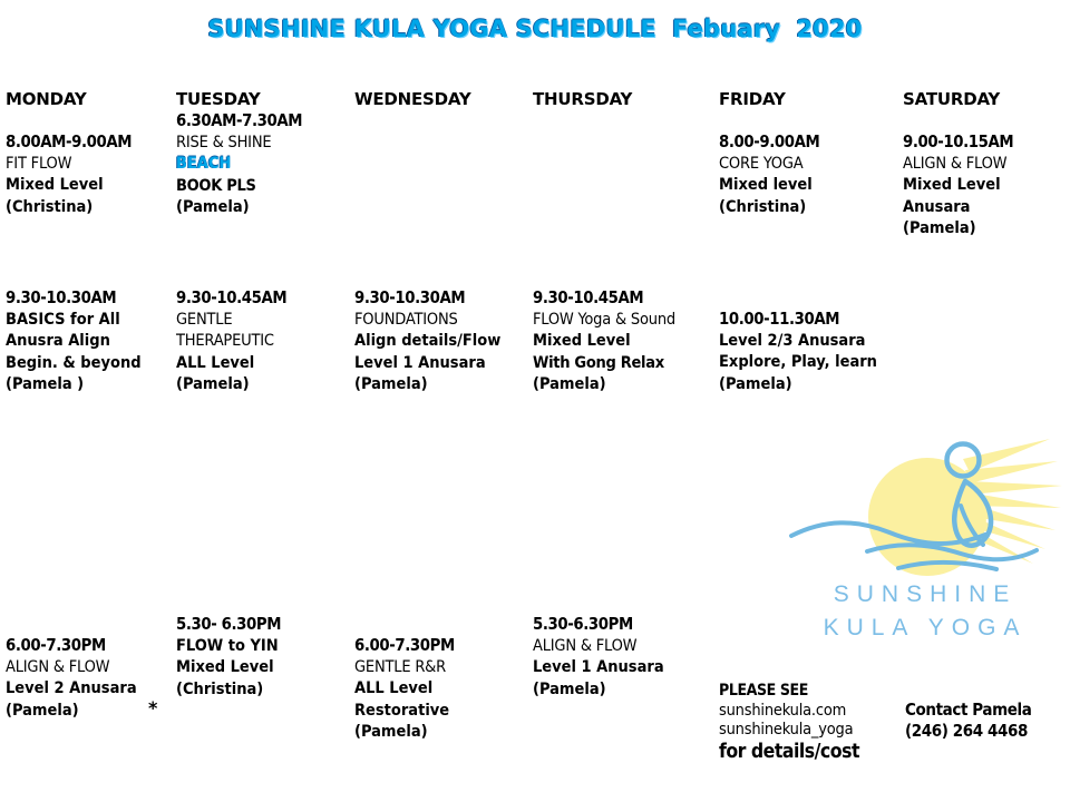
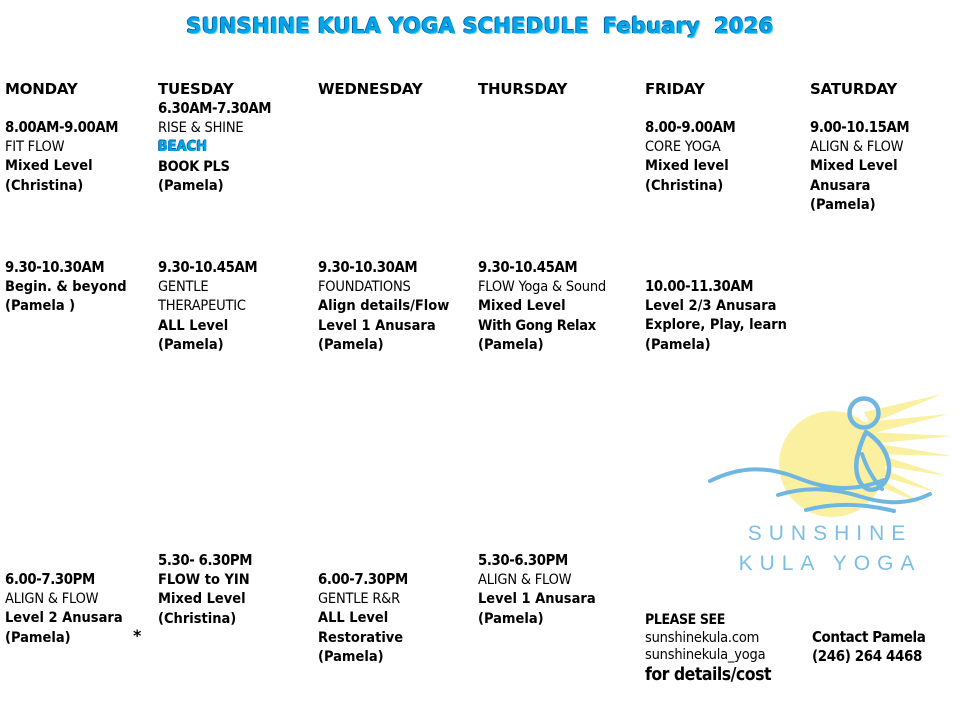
- SUNSHINE KULA YOGA SCHEDULE Febuary 2020
+ SUNSHINE KULA YOGA SCHEDULE Febuary 2026
  MONDAY
  TUESDAY
  WEDNESDAY
  THURSDAY
  FRIDAY
  SATURDAY
  8.00AM-9.00AM
  FIT FLOW
  Mixed Level
  (Christina)
  6.30AM-7.30AM
  RISE & SHINE
  BEACH
  BOOK PLS
  (Pamela)
  8.00-9.00AM
  CORE YOGA
  Mixed level
  (Christina)
  9.00-10.15AM
  ALIGN & FLOW
  Mixed Level
  Anusara
  (Pamela)
  9.30-10.30AM
- BASICS for All
- Anusra Align
  Begin. & beyond
  (Pamela )
  9.30-10.45AM
  GENTLE
  THERAPEUTIC
  ALL Level
  (Pamela)
  9.30-10.30AM
  FOUNDATIONS
  Align details/Flow
  Level 1 Anusara
  (Pamela)
  9.30-10.45AM
  FLOW Yoga & Sound
  Mixed Level
  With Gong Relax
  (Pamela)
  10.00-11.30AM
  Level 2/3 Anusara
  Explore, Play, learn
  (Pamela)
  *
  6.00-7.30PM
  ALIGN & FLOW
  Level 2 Anusara
  (Pamela)
  5.30- 6.30PM
  FLOW to YIN
  Mixed Level
  (Christina)
  6.00-7.30PM
  GENTLE R&R
  ALL Level
  Restorative
  (Pamela)
  5.30-6.30PM
  ALIGN & FLOW
  Level 1 Anusara
  (Pamela)
  PLEASE SEE
  sunshinekula.com
  sunshinekula_yoga
  for details/cost
  Contact Pamela
  (246) 264 4468
  SUNSHINE
  KULA YOGA
